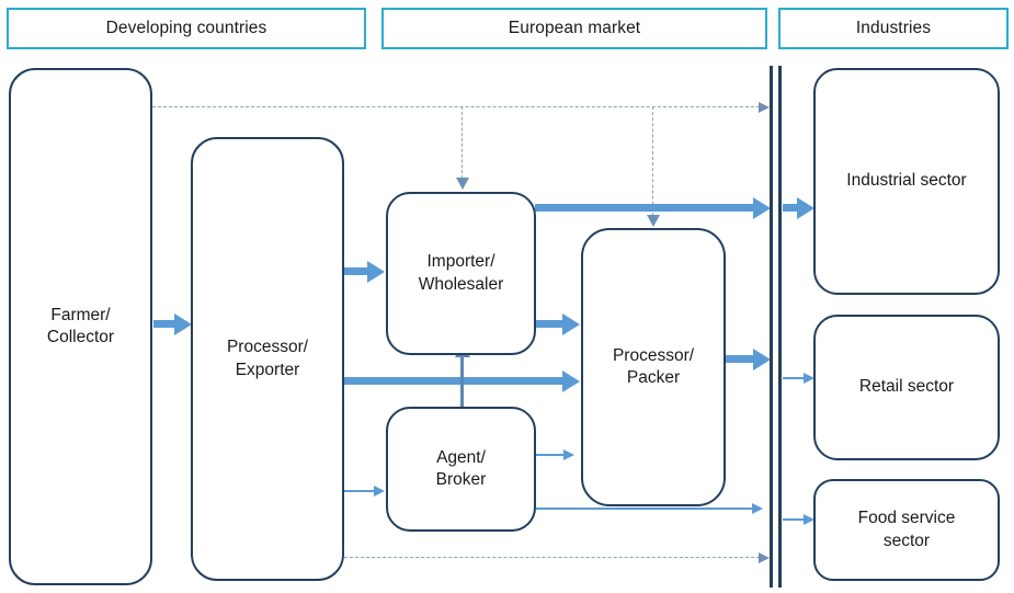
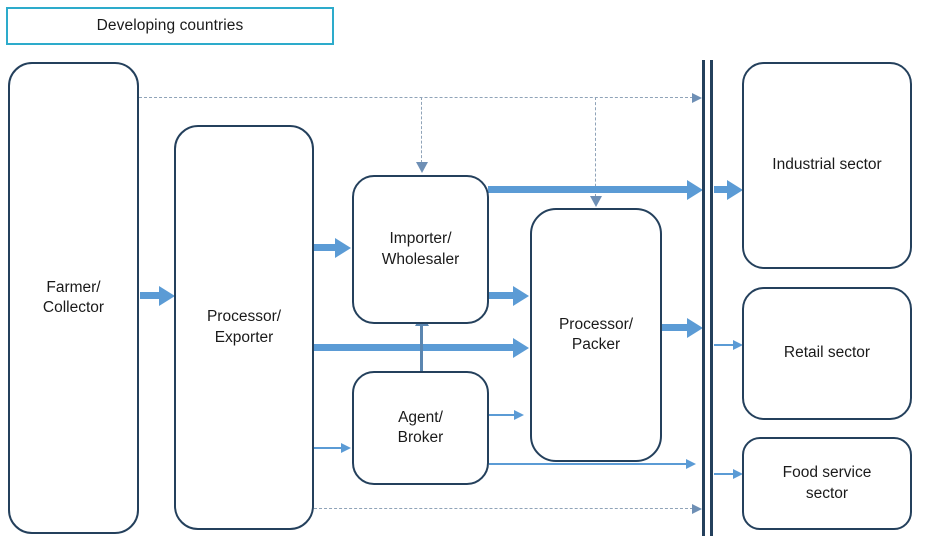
  Developing countries
- European market
- Industries
  Farmer/
  Collector
  Processor/
  Exporter
  Importer/
  Wholesaler
  Agent/
  Broker
  Processor/
  Packer
  Industrial sector
  Retail sector
  Food service
  sector
